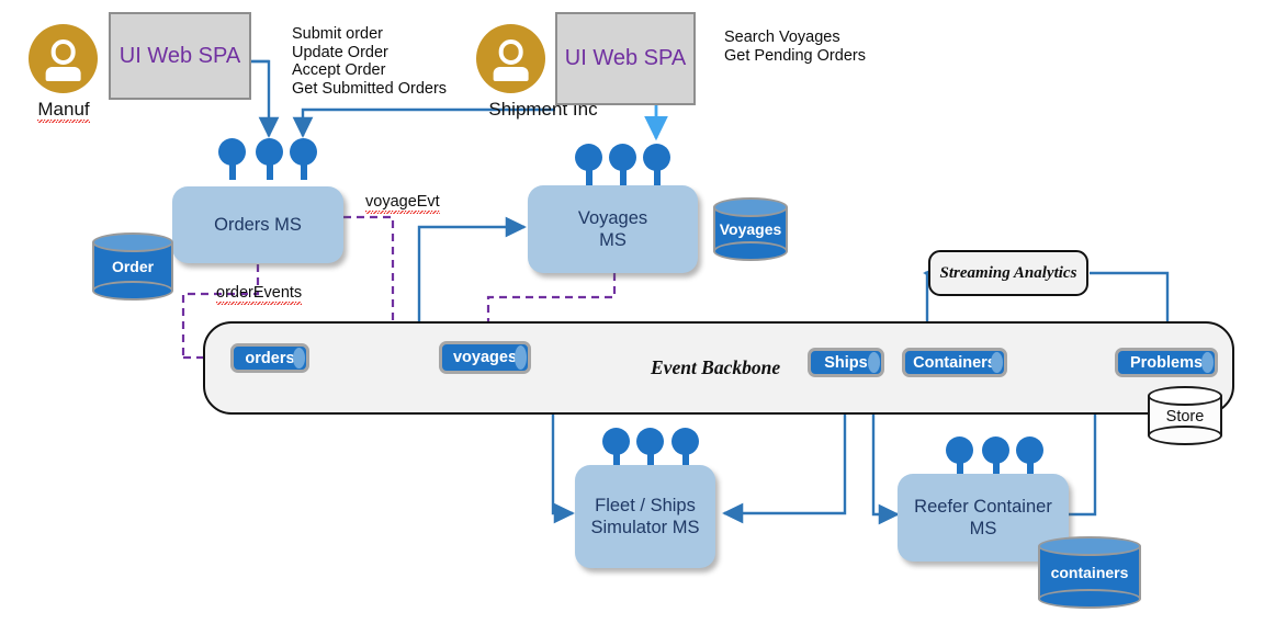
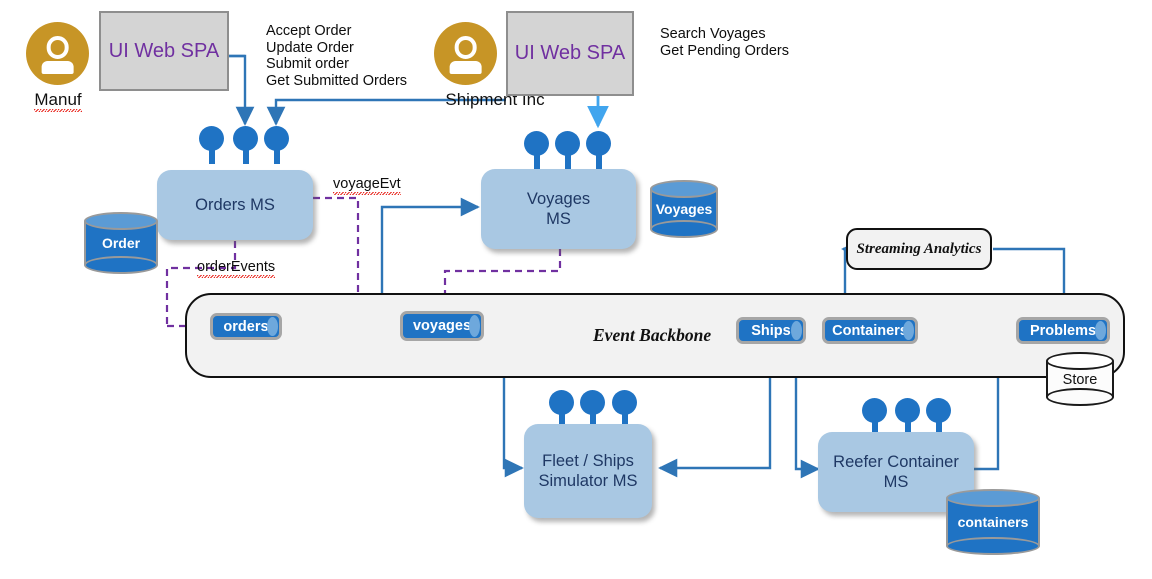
  Manuf
  UI Web SPA
- Submit order
+ Accept Order
  Update Order
- Accept Order
+ Submit order
  Get Submitted Orders
  Shipment Inc
  UI Web SPA
  Search Voyages
  Get Pending Orders
  Orders MS
  Order
  Voyages
  MS
  Voyages
  voyageEvt
  orderEvents
  Event Backbone
  orders
  voyages
  Ships
  Container
  Problems
  Streaming Analytics
  Store
  Fleet / Ships
  Simulator MS
  Reefer Container
  MS
  containers
